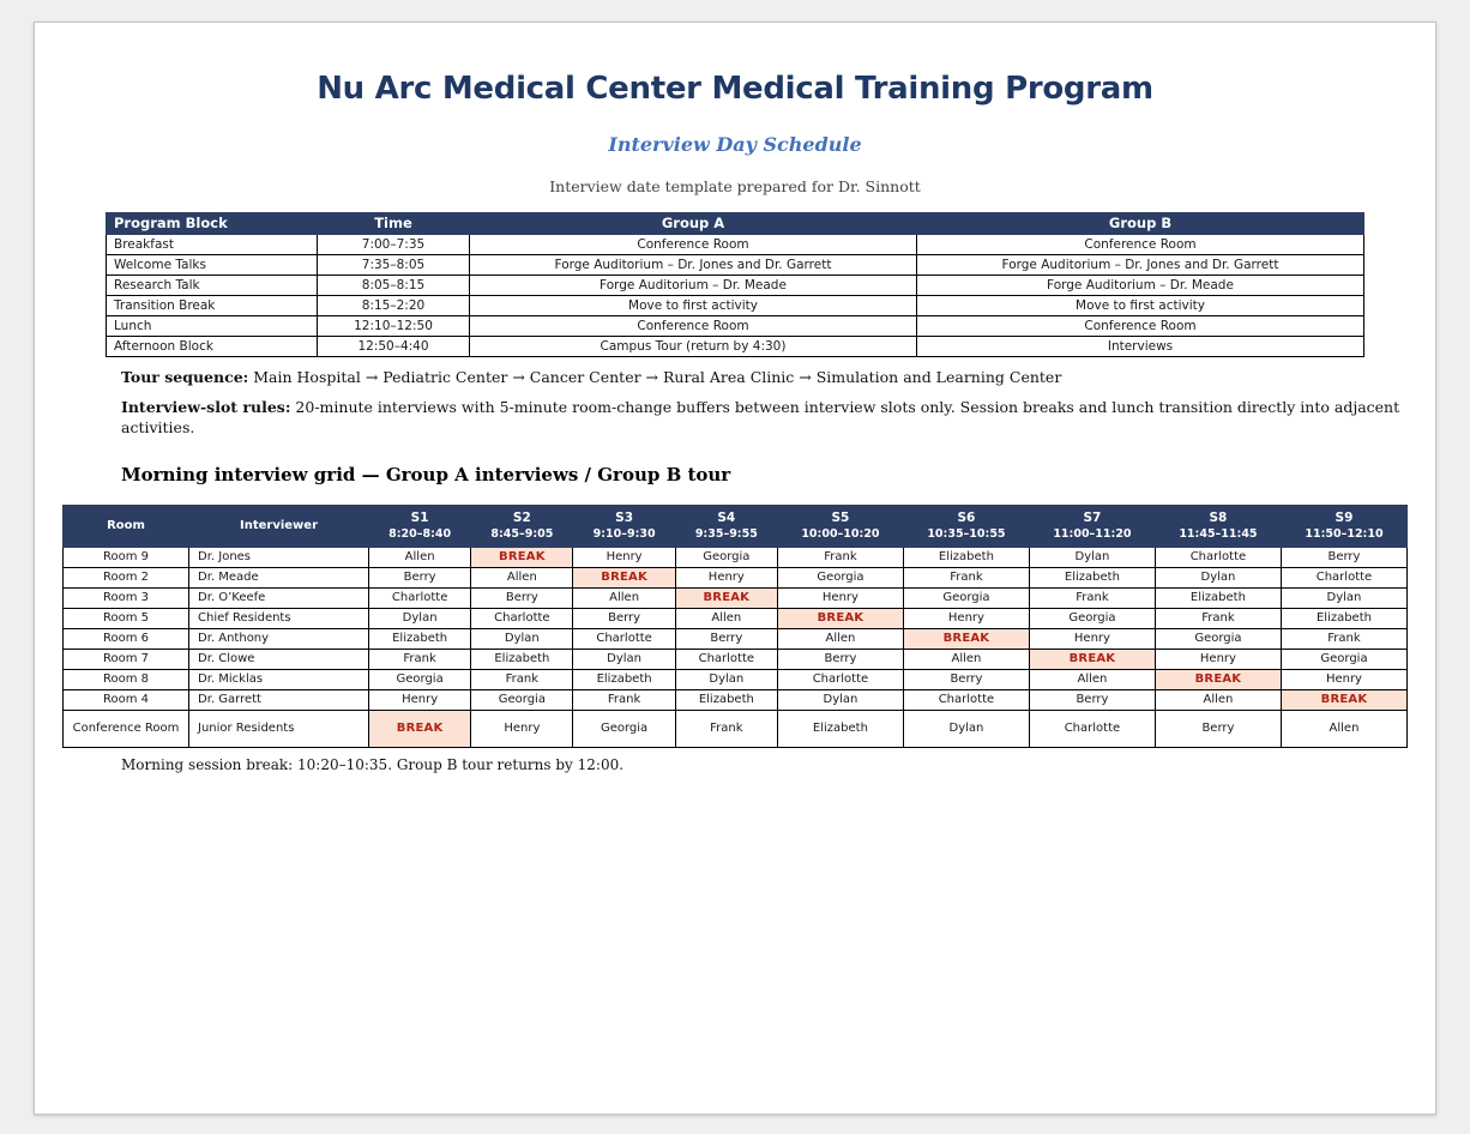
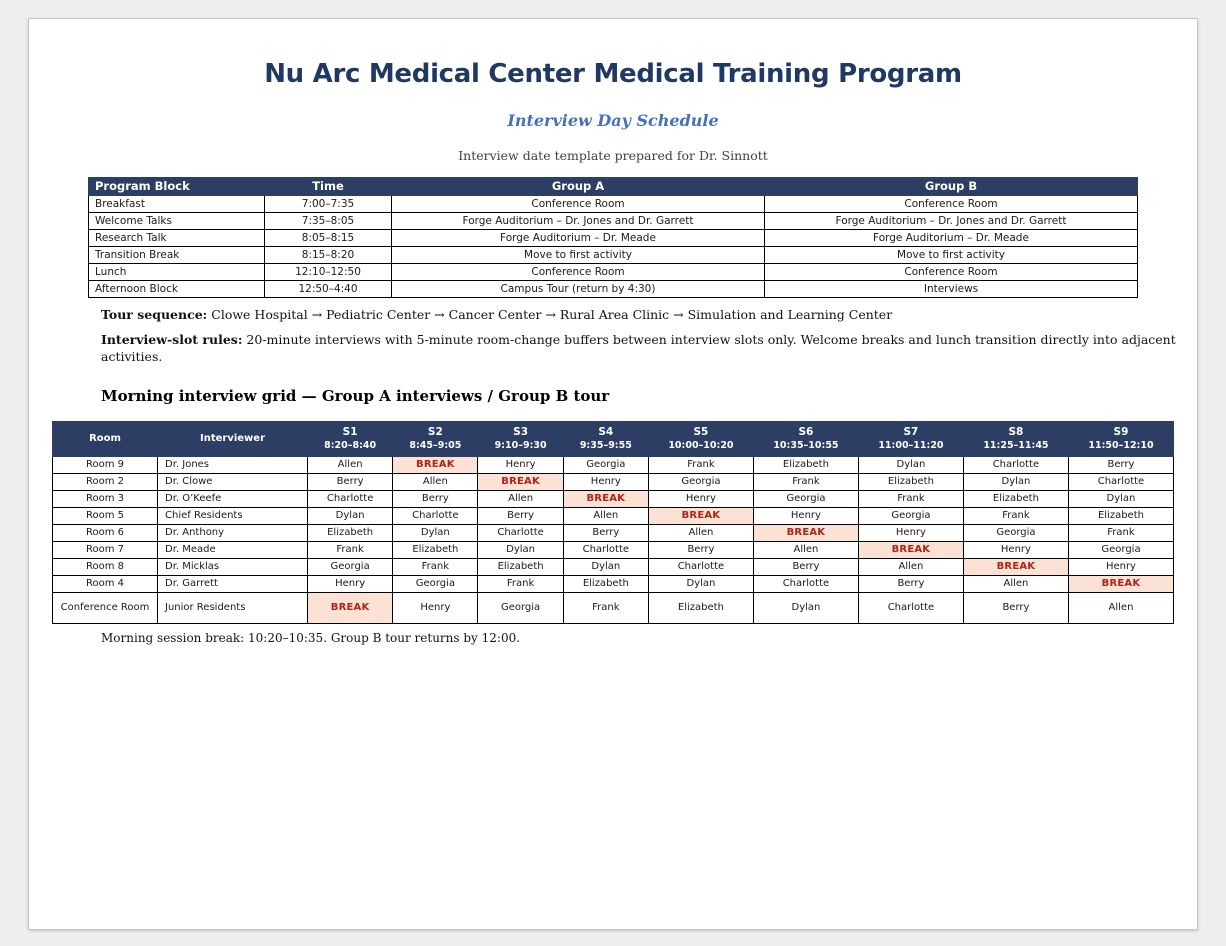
  Nu Arc Medical Center Medical Training Program
  Interview Day Schedule
  Interview date template prepared for Dr. Sinnott
  Program Block	Time	Group A	Group B
  Breakfast	7:00–7:35	Conference Room	Conference Room
  Welcome Talks	7:35–8:05	Forge Auditorium – Dr. Jones and Dr. Garrett	Forge Auditorium – Dr. Jones and Dr. Garrett
  Research Talk	8:05–8:15	Forge Auditorium – Dr. Meade	Forge Auditorium – Dr. Meade
- Transition Break	8:15–2:20	Move to first activity	Move to first activity
+ Transition Break	8:15–8:20	Move to first activity	Move to first activity
  Lunch	12:10–12:50	Conference Room	Conference Room
  Afternoon Block	12:50–4:40	Campus Tour (return by 4:30)	Interviews
- Tour sequence: Main Hospital → Pediatric Center → Cancer Center → Rural Area Clinic → Simulation and Learning Center
+ Tour sequence: Clowe Hospital → Pediatric Center → Cancer Center → Rural Area Clinic → Simulation and Learning Center
- Interview-slot rules: 20-minute interviews with 5-minute room-change buffers between interview slots only. Session breaks and lunch transition directly into adjacent activities.
+ Interview-slot rules: 20-minute interviews with 5-minute room-change buffers between interview slots only. Welcome breaks and lunch transition directly into adjacent activities.
  Morning interview grid — Group A interviews / Group B tour
- Room	Interviewer	S18:20–8:40	S28:45–9:05	S39:10–9:30	S49:35–9:55	S510:00–10:20	S610:35–10:55	S711:00–11:20	S811:45–11:45	S911:50–12:10
+ Room	Interviewer	S18:20–8:40	S28:45–9:05	S39:10–9:30	S49:35–9:55	S510:00–10:20	S610:35–10:55	S711:00–11:20	S811:25–11:45	S911:50–12:10
  Room 9	Dr. Jones	Allen	BREAK	Henry	Georgia	Frank	Elizabeth	Dylan	Charlotte	Berry
- Room 2	Dr. Meade	Berry	Allen	BREAK	Henry	Georgia	Frank	Elizabeth	Dylan	Charlotte
+ Room 2	Dr. Clowe	Berry	Allen	BREAK	Henry	Georgia	Frank	Elizabeth	Dylan	Charlotte
  Room 3	Dr. O’Keefe	Charlotte	Berry	Allen	BREAK	Henry	Georgia	Frank	Elizabeth	Dylan
  Room 5	Chief Residents	Dylan	Charlotte	Berry	Allen	BREAK	Henry	Georgia	Frank	Elizabeth
  Room 6	Dr. Anthony	Elizabeth	Dylan	Charlotte	Berry	Allen	BREAK	Henry	Georgia	Frank
- Room 7	Dr. Clowe	Frank	Elizabeth	Dylan	Charlotte	Berry	Allen	BREAK	Henry	Georgia
+ Room 7	Dr. Meade	Frank	Elizabeth	Dylan	Charlotte	Berry	Allen	BREAK	Henry	Georgia
  Room 8	Dr. Micklas	Georgia	Frank	Elizabeth	Dylan	Charlotte	Berry	Allen	BREAK	Henry
  Room 4	Dr. Garrett	Henry	Georgia	Frank	Elizabeth	Dylan	Charlotte	Berry	Allen	BREAK
  Conference Room	Junior Residents	BREAK	Henry	Georgia	Frank	Elizabeth	Dylan	Charlotte	Berry	Allen
  Morning session break: 10:20–10:35. Group B tour returns by 12:00.
